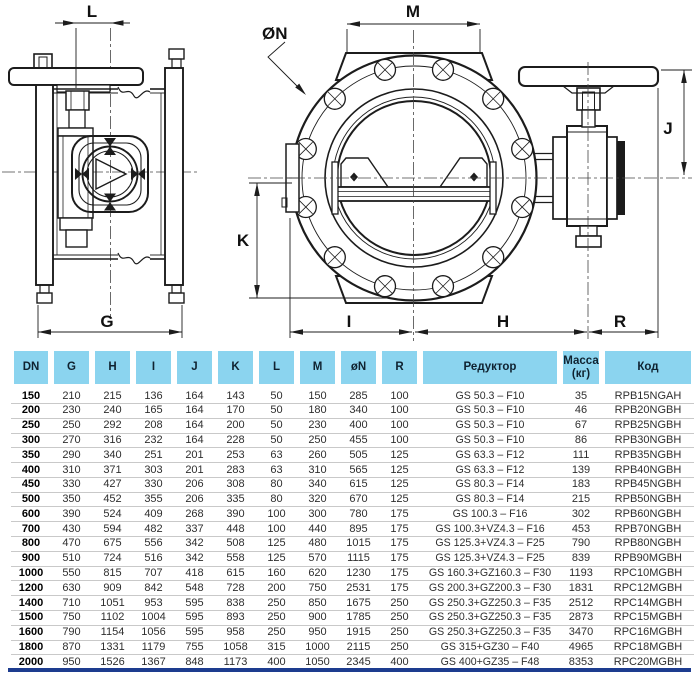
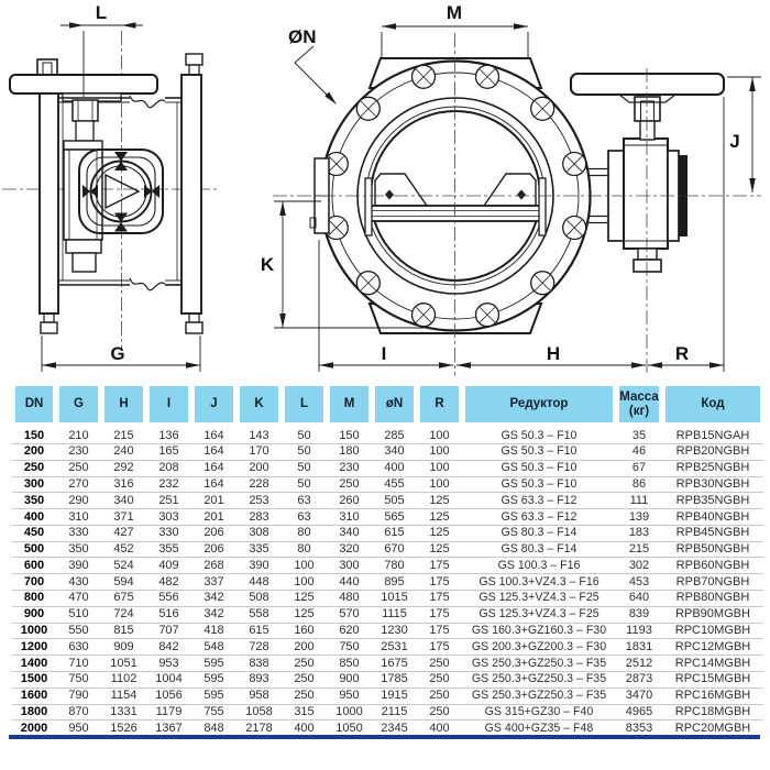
  L
  G
  M
  ØN
  K
  J
  I
  H
  R
  DN	G	H	I	J	K	L	M	øN	R	Редуктор	Масса (кг)	Код
  150	210	215	136	164	143	50	150	285	100	GS 50.3 – F10	35	RPB15NGAH
  200	230	240	165	164	170	50	180	340	100	GS 50.3 – F10	46	RPB20NGBH
  250	250	292	208	164	200	50	230	400	100	GS 50.3 – F10	67	RPB25NGBH
  300	270	316	232	164	228	50	250	455	100	GS 50.3 – F10	86	RPB30NGBH
  350	290	340	251	201	253	63	260	505	125	GS 63.3 – F12	111	RPB35NGBH
  400	310	371	303	201	283	63	310	565	125	GS 63.3 – F12	139	RPB40NGBH
  450	330	427	330	206	308	80	340	615	125	GS 80.3 – F14	183	RPB45NGBH
  500	350	452	355	206	335	80	320	670	125	GS 80.3 – F14	215	RPB50NGBH
  600	390	524	409	268	390	100	300	780	175	GS 100.3 – F16	302	RPB60NGBH
  700	430	594	482	337	448	100	440	895	175	GS 100.3+VZ4.3 – F16	453	RPB70NGBH
- 800	470	675	556	342	508	125	480	1015	175	GS 125.3+VZ4.3 – F25	790	RPB80NGBH
+ 800	470	675	556	342	508	125	480	1015	175	GS 125.3+VZ4.3 – F25	640	RPB80NGBH
  900	510	724	516	342	558	125	570	1115	175	GS 125.3+VZ4.3 – F25	839	RPB90MGBH
  1000	550	815	707	418	615	160	620	1230	175	GS 160.3+GZ160.3 – F30	1193	RPC10MGBH
  1200	630	909	842	548	728	200	750	2531	175	GS 200.3+GZ200.3 – F30	1831	RPC12MGBH
  1400	710	1051	953	595	838	250	850	1675	250	GS 250.3+GZ250.3 – F35	2512	RPC14MGBH
  1500	750	1102	1004	595	893	250	900	1785	250	GS 250.3+GZ250.3 – F35	2873	RPC15MGBH
  1600	790	1154	1056	595	958	250	950	1915	250	GS 250.3+GZ250.3 – F35	3470	RPC16MGBH
  1800	870	1331	1179	755	1058	315	1000	2115	250	GS 315+GZ30 – F40	4965	RPC18MGBH
- 2000	950	1526	1367	848	1173	400	1050	2345	400	GS 400+GZ35 – F48	8353	RPC20MGBH
+ 2000	950	1526	1367	848	2178	400	1050	2345	400	GS 400+GZ35 – F48	8353	RPC20MGBH
